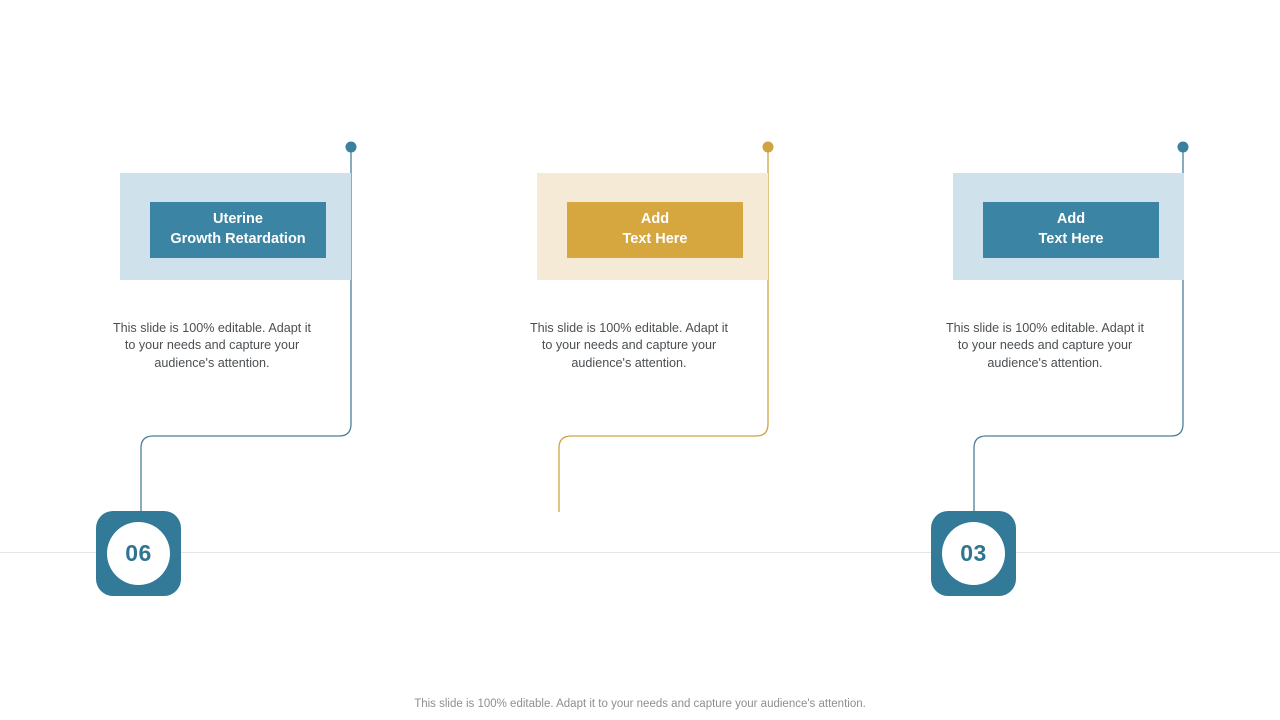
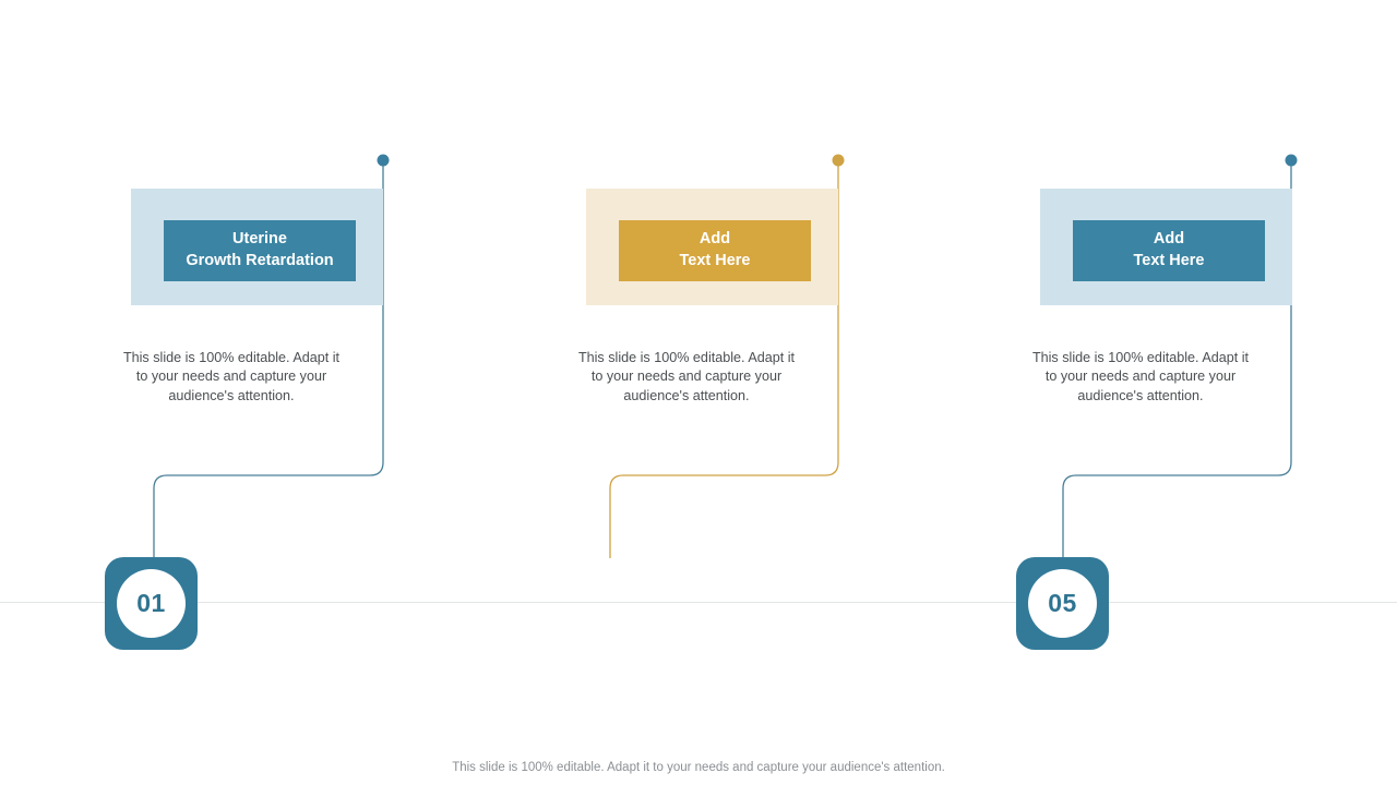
  Uterine
  Growth Retardation
  This slide is 100% editable. Adapt it to your needs and capture your audience's attention.
  Add
  Text Here
  This slide is 100% editable. Adapt it to your needs and capture your audience's attention.
  Add
  Text Here
  This slide is 100% editable. Adapt it to your needs and capture your audience's attention.
- 06
+ 01
- 03
+ 05
  This slide is 100% editable. Adapt it to your needs and capture your audience's attention.
